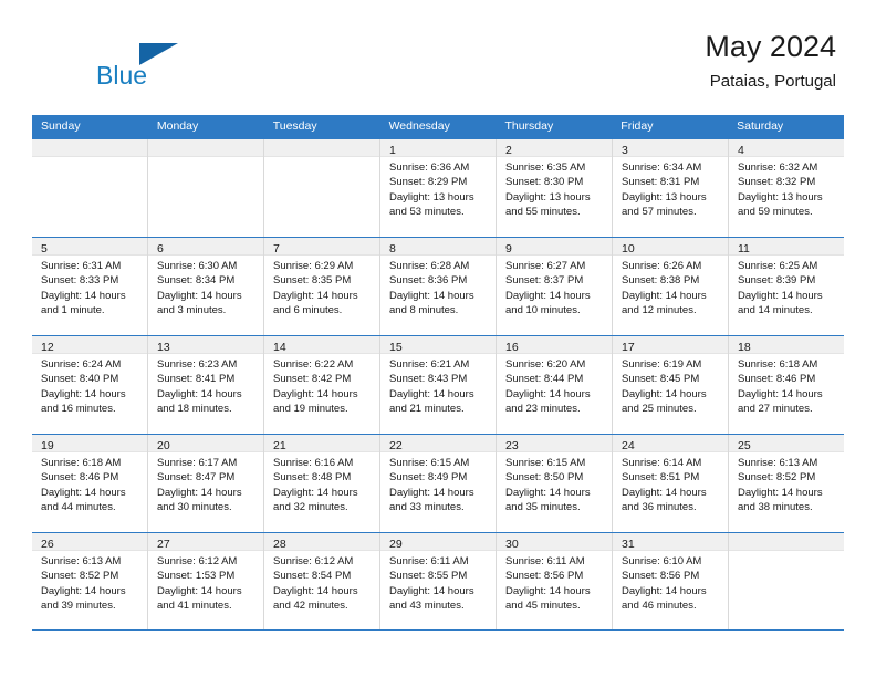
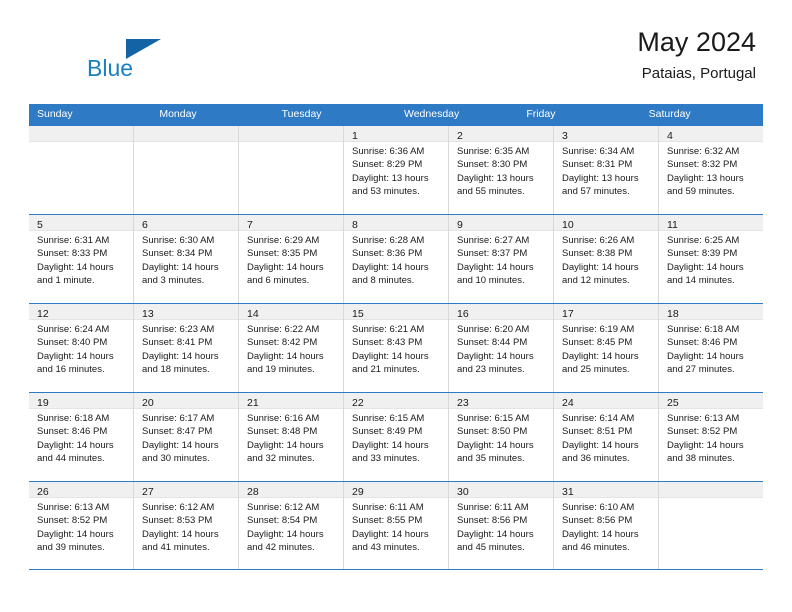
  Blue
  May 2024
  Pataias, Portugal
  Sunday
  Monday
  Tuesday
  Wednesday
- Thursday
  Friday
  Saturday
  1
  Sunrise: 6:36 AM
  Sunset: 8:29 PM
  Daylight: 13 hours
  and 53 minutes.
  2
  Sunrise: 6:35 AM
  Sunset: 8:30 PM
  Daylight: 13 hours
  and 55 minutes.
  3
  Sunrise: 6:34 AM
  Sunset: 8:31 PM
  Daylight: 13 hours
  and 57 minutes.
  4
  Sunrise: 6:32 AM
  Sunset: 8:32 PM
  Daylight: 13 hours
  and 59 minutes.
  5
  Sunrise: 6:31 AM
  Sunset: 8:33 PM
  Daylight: 14 hours
  and 1 minute.
  6
  Sunrise: 6:30 AM
  Sunset: 8:34 PM
  Daylight: 14 hours
  and 3 minutes.
  7
  Sunrise: 6:29 AM
  Sunset: 8:35 PM
  Daylight: 14 hours
  and 6 minutes.
  8
  Sunrise: 6:28 AM
  Sunset: 8:36 PM
  Daylight: 14 hours
  and 8 minutes.
  9
  Sunrise: 6:27 AM
  Sunset: 8:37 PM
  Daylight: 14 hours
  and 10 minutes.
  10
  Sunrise: 6:26 AM
  Sunset: 8:38 PM
  Daylight: 14 hours
  and 12 minutes.
  11
  Sunrise: 6:25 AM
  Sunset: 8:39 PM
  Daylight: 14 hours
  and 14 minutes.
  12
  Sunrise: 6:24 AM
  Sunset: 8:40 PM
  Daylight: 14 hours
  and 16 minutes.
  13
  Sunrise: 6:23 AM
  Sunset: 8:41 PM
  Daylight: 14 hours
  and 18 minutes.
  14
  Sunrise: 6:22 AM
  Sunset: 8:42 PM
  Daylight: 14 hours
  and 19 minutes.
  15
  Sunrise: 6:21 AM
  Sunset: 8:43 PM
  Daylight: 14 hours
  and 21 minutes.
  16
  Sunrise: 6:20 AM
  Sunset: 8:44 PM
  Daylight: 14 hours
  and 23 minutes.
  17
  Sunrise: 6:19 AM
  Sunset: 8:45 PM
  Daylight: 14 hours
  and 25 minutes.
  18
  Sunrise: 6:18 AM
  Sunset: 8:46 PM
  Daylight: 14 hours
  and 27 minutes.
  19
  Sunrise: 6:18 AM
  Sunset: 8:46 PM
  Daylight: 14 hours
  and 44 minutes.
  20
  Sunrise: 6:17 AM
  Sunset: 8:47 PM
  Daylight: 14 hours
  and 30 minutes.
  21
  Sunrise: 6:16 AM
  Sunset: 8:48 PM
  Daylight: 14 hours
  and 32 minutes.
  22
  Sunrise: 6:15 AM
  Sunset: 8:49 PM
  Daylight: 14 hours
  and 33 minutes.
  23
  Sunrise: 6:15 AM
  Sunset: 8:50 PM
  Daylight: 14 hours
  and 35 minutes.
  24
  Sunrise: 6:14 AM
  Sunset: 8:51 PM
  Daylight: 14 hours
  and 36 minutes.
  25
  Sunrise: 6:13 AM
  Sunset: 8:52 PM
  Daylight: 14 hours
  and 38 minutes.
  26
  Sunrise: 6:13 AM
  Sunset: 8:52 PM
  Daylight: 14 hours
  and 39 minutes.
  27
  Sunrise: 6:12 AM
- Sunset: 1:53 PM
+ Sunset: 8:53 PM
  Daylight: 14 hours
  and 41 minutes.
  28
  Sunrise: 6:12 AM
  Sunset: 8:54 PM
  Daylight: 14 hours
  and 42 minutes.
  29
  Sunrise: 6:11 AM
  Sunset: 8:55 PM
  Daylight: 14 hours
  and 43 minutes.
  30
  Sunrise: 6:11 AM
  Sunset: 8:56 PM
  Daylight: 14 hours
  and 45 minutes.
  31
  Sunrise: 6:10 AM
  Sunset: 8:56 PM
  Daylight: 14 hours
  and 46 minutes.
